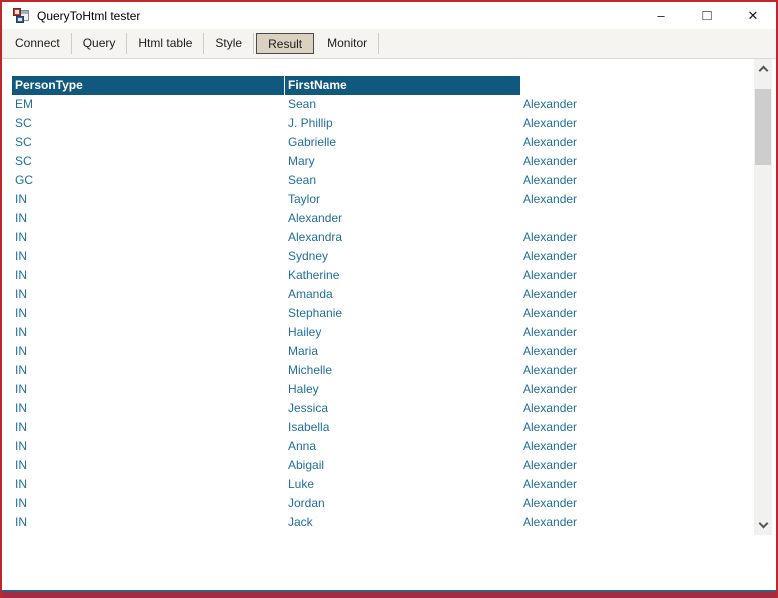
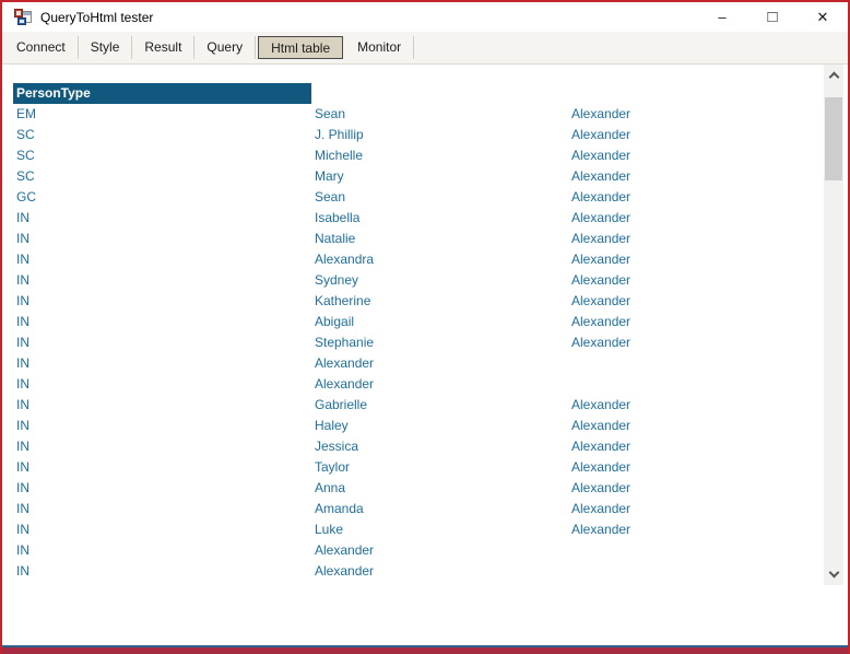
  QueryToHtml tester
  –
  □
  ✕
  Connect
- Query
+ Style
- Html table
+ Result
- Style
+ Query
- Result
+ Html table
  Monitor
  PersonType
- FirstName
  EM
  Sean
  Alexander
  SC
  J. Phillip
  Alexander
  SC
- Gabrielle
+ Michelle
  Alexander
  SC
  Mary
  Alexander
  GC
  Sean
  Alexander
  IN
- Taylor
+ Isabella
  Alexander
  IN
+ Natalie
  Alexander
  IN
  Alexandra
  Alexander
  IN
  Sydney
  Alexander
  IN
  Katherine
  Alexander
  IN
- Amanda
+ Abigail
  Alexander
  IN
  Stephanie
  Alexander
  IN
- Hailey
  Alexander
  IN
- Maria
  Alexander
  IN
- Michelle
+ Gabrielle
  Alexander
  IN
  Haley
  Alexander
  IN
  Jessica
  Alexander
  IN
- Isabella
+ Taylor
  Alexander
  IN
  Anna
  Alexander
  IN
- Abigail
+ Amanda
  Alexander
  IN
  Luke
  Alexander
  IN
- Jordan
  Alexander
  IN
- Jack
  Alexander
